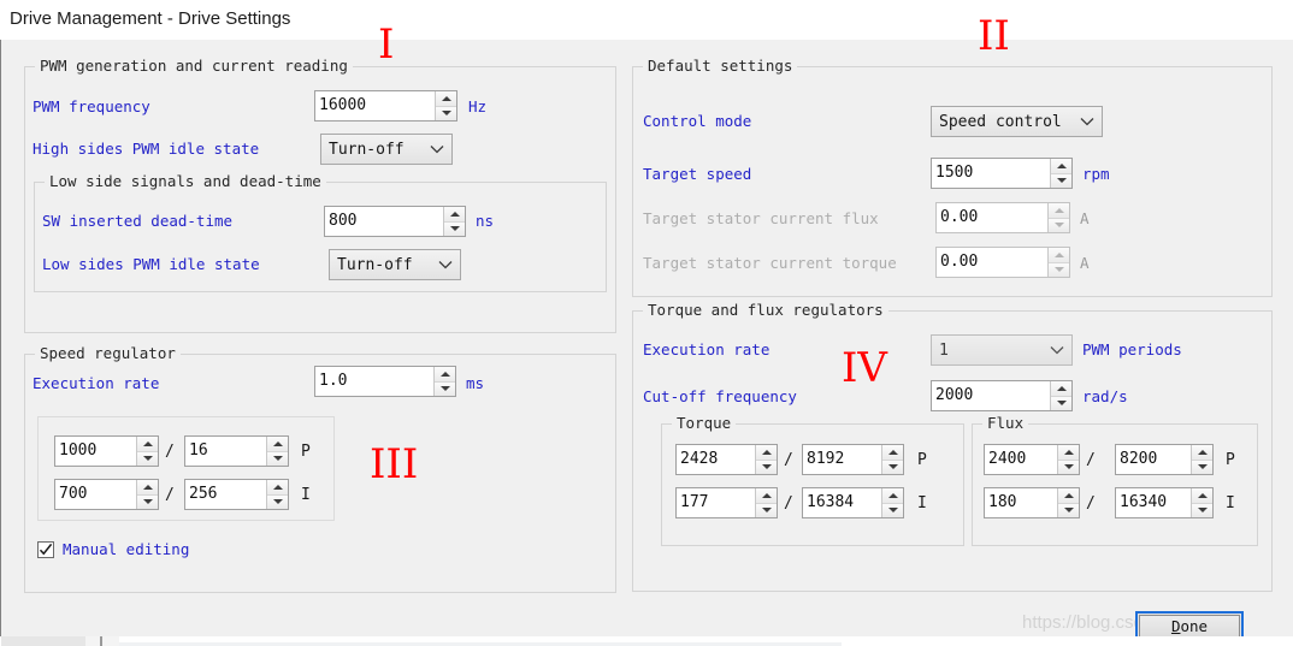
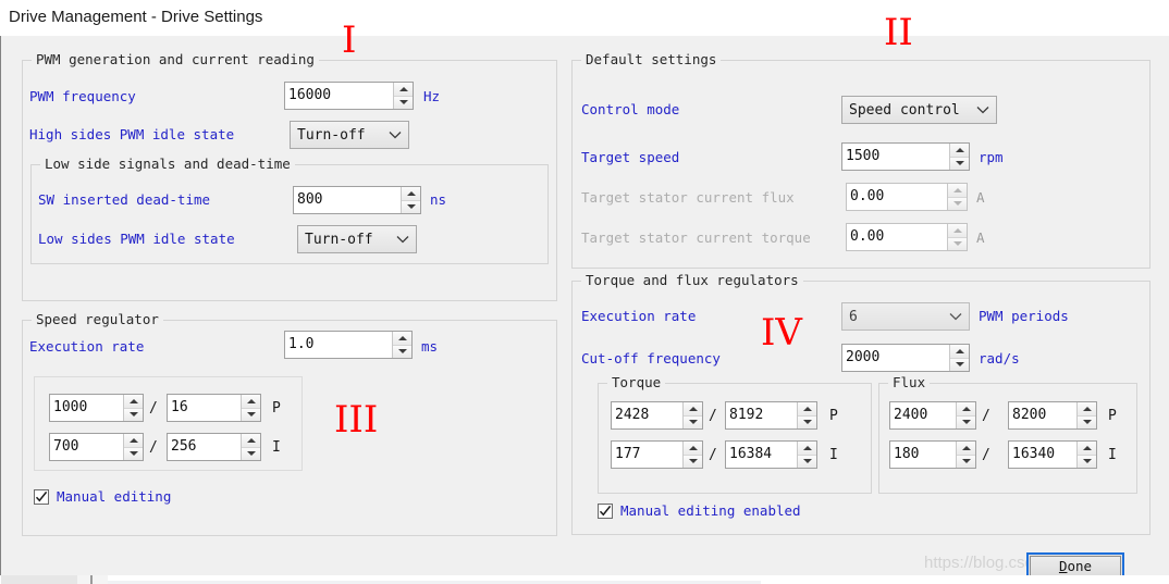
  Drive Management - Drive Settings
  I
  II
  III
  IV
  PWM generation and current reading
  PWM frequency
  16000
  Hz
  High sides PWM idle state
  Turn-off
  Low side signals and dead-time
  SW inserted dead-time
  800
  ns
  Low sides PWM idle state
  Turn-off
  Speed regulator
  Execution rate
  1.0
  ms
  1000
  /
  16
  P
  700
  /
  256
  I
  Manual editing
  Default settings
  Control mode
  Speed control
  Target speed
  1500
  rpm
  Target stator current flux
  0.00
  A
  Target stator current torque
  0.00
  A
  Torque and flux regulators
  Execution rate
- 1
+ 6
  PWM periods
  Cut-off frequency
  2000
  rad/s
  Torque
  2428
  /
  8192
  P
  177
  /
  16384
  I
  Flux
  2400
  /
  8200
  P
  180
  /
  16340
  I
+ Manual editing enabled
  D
  one
